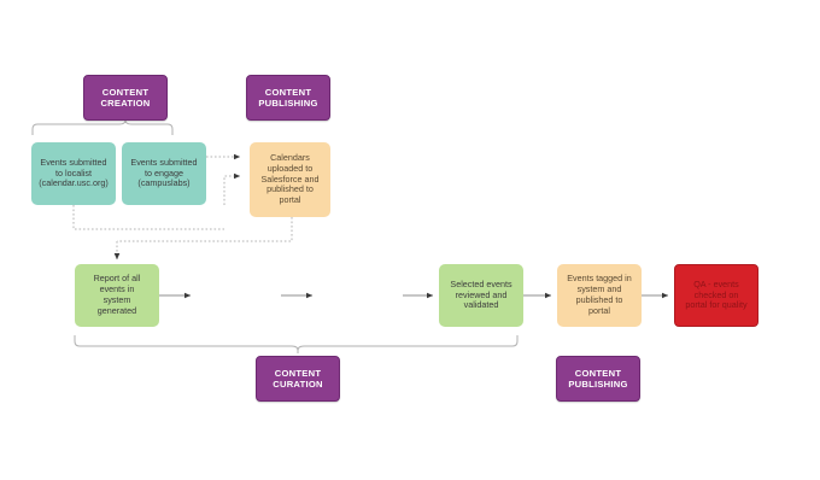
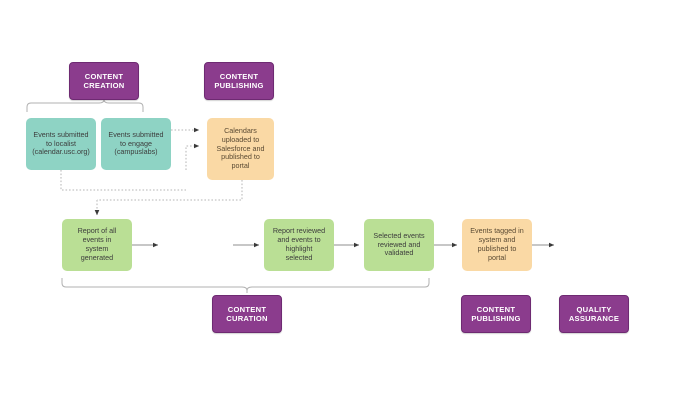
  CONTENT
  CREATION
  CONTENT
  PUBLISHING
  CONTENT
  CURATION
  CONTENT
  PUBLISHING
+ QUALITY
+ ASSURANCE
  Events submitted
  to localist
  (calendar.usc.org)
  Events submitted
  to engage
  (campuslabs)
  Calendars
  uploaded to
  Salesforce and
  published to
  portal
  Report of all
  events in
  system
  generated
+ Report reviewed
+ and events to
+ highlight
+ selected
  Selected events
  reviewed and
  validated
  Events tagged in
  system and
  published to
  portal
- QA - events
- checked on
- portal for quality
